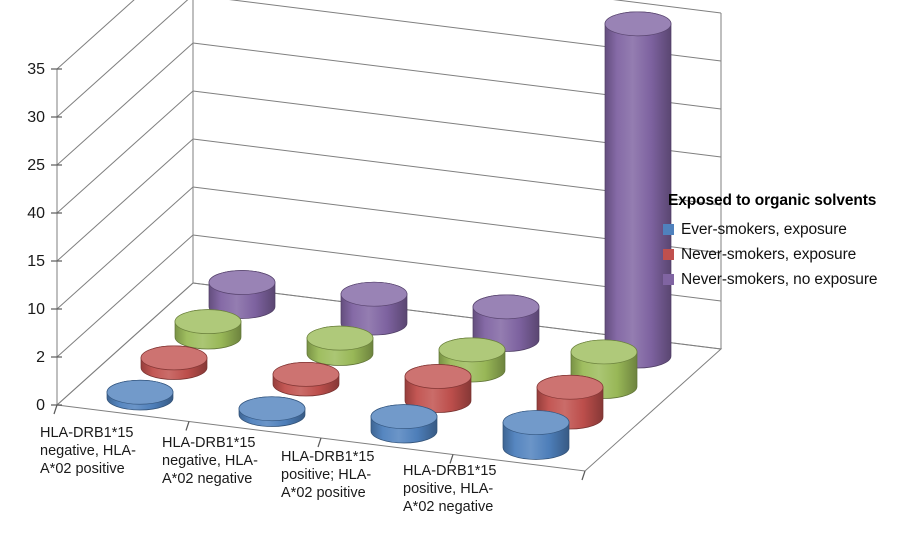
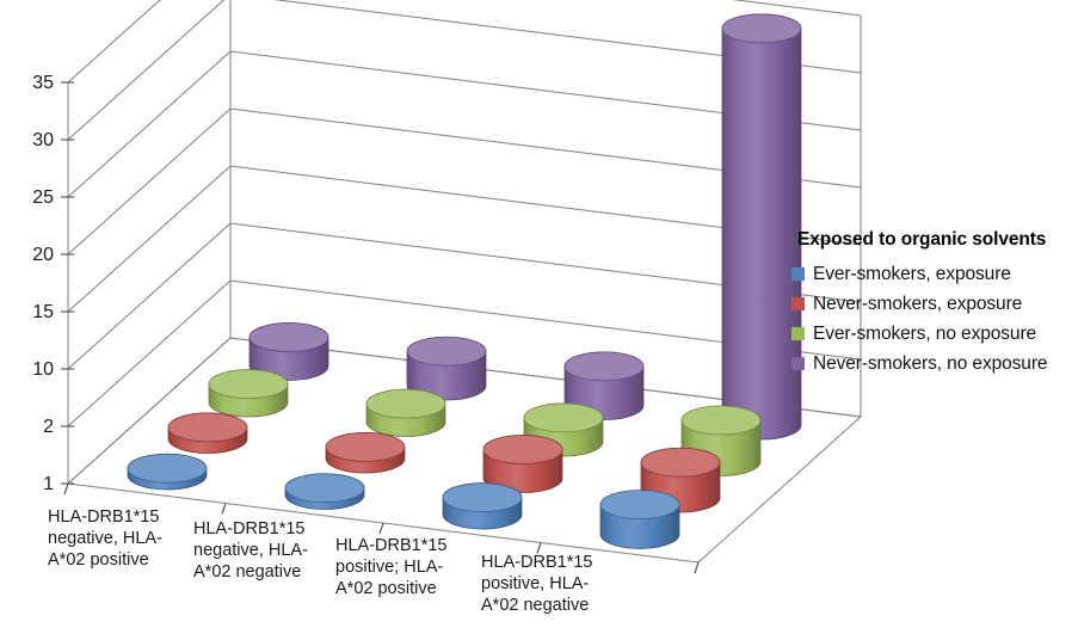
- 0
+ 1
  2
  10
  15
- 40
+ 20
  25
  30
  35
  HLA-DRB1*15 negative, HLA- A*02 positive
  HLA-DRB1*15 negative, HLA- A*02 negative
  HLA-DRB1*15 positive; HLA- A*02 positive
  HLA-DRB1*15 positive, HLA- A*02 negative
  Exposed to organic solvents
  Ever-smokers, exposure
  Never-smokers, exposure
+ Ever-smokers, no exposure
  Never-smokers, no exposure
